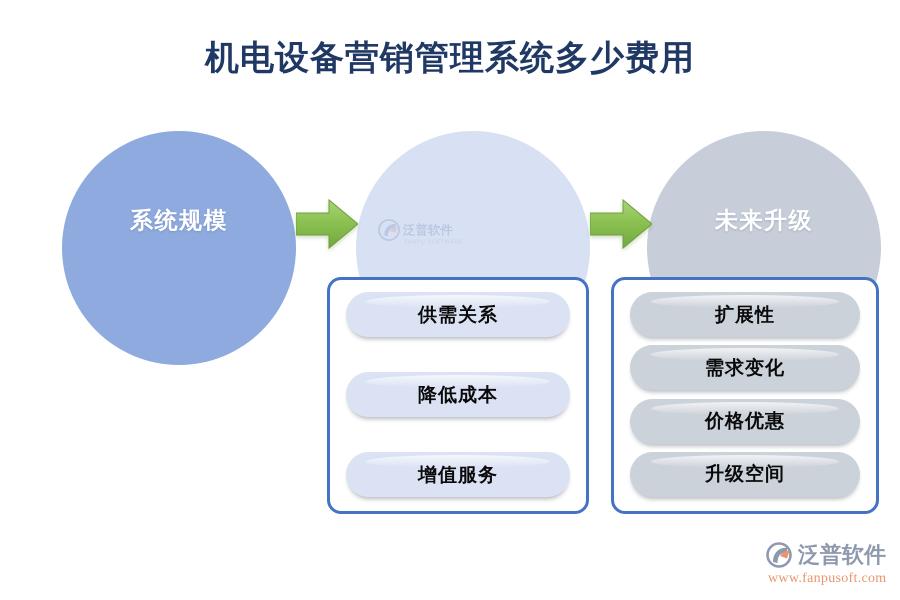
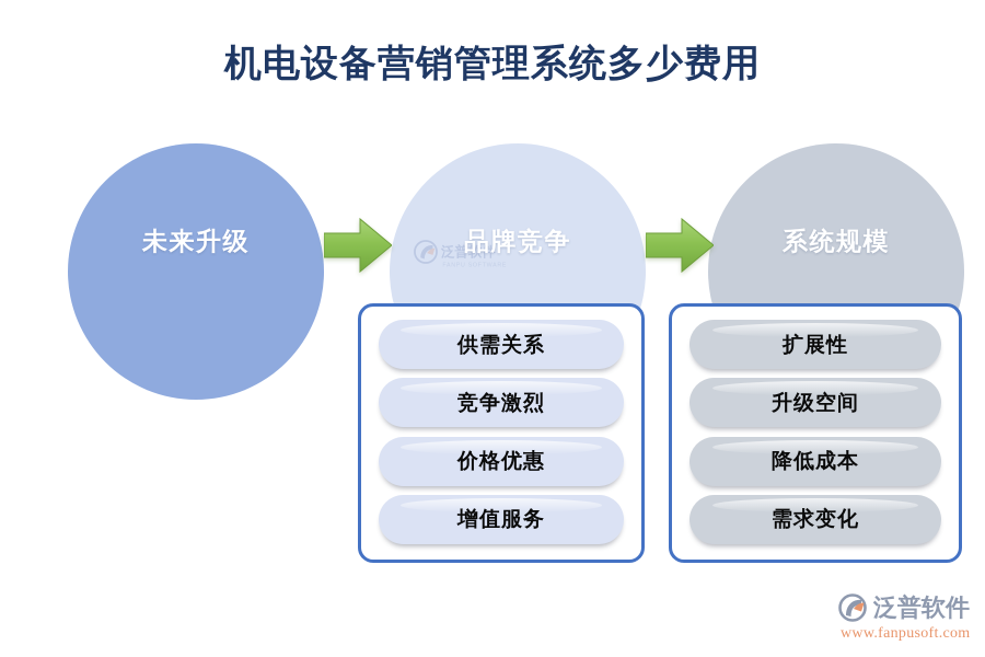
  机电设备营销管理系统多少费用
- 系统规模
+ 未来升级
+ 品牌竞争
  泛普软件
- 未来升级
+ 系统规模
  供需关系
+ 竞争激烈
- 降低成本
+ 价格优惠
  增值服务
  扩展性
- 需求变化
+ 升级空间
- 价格优惠
+ 降低成本
- 升级空间
+ 需求变化
  泛普软件
  www.fanpusoft.com
